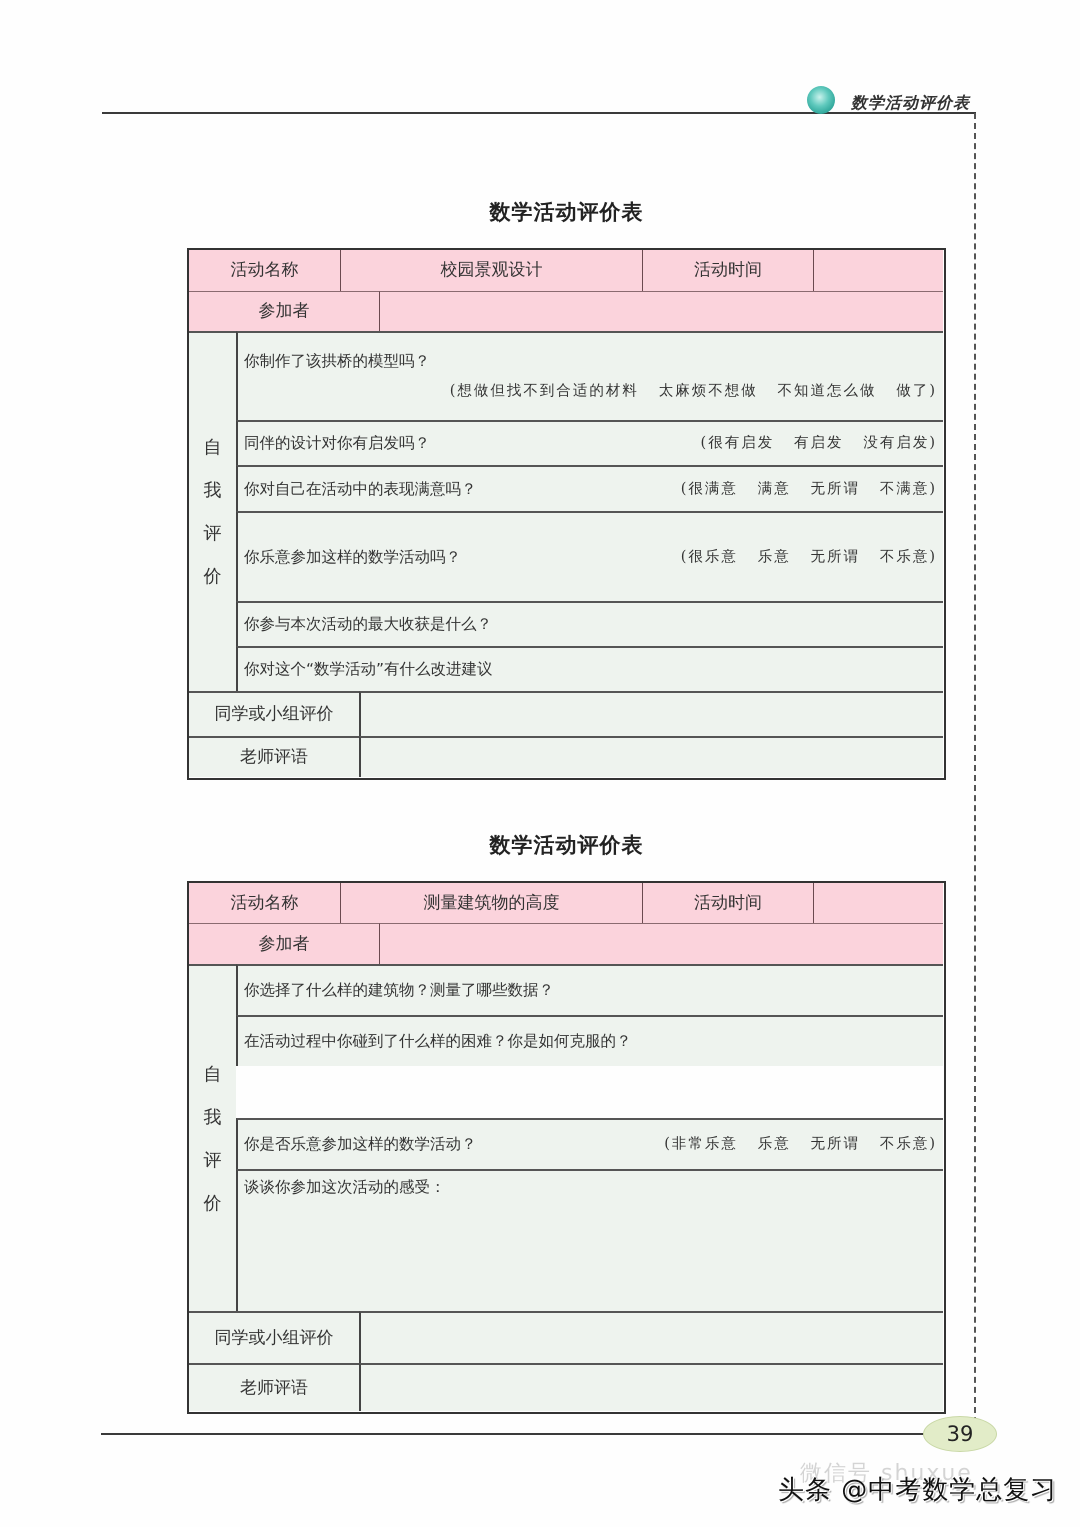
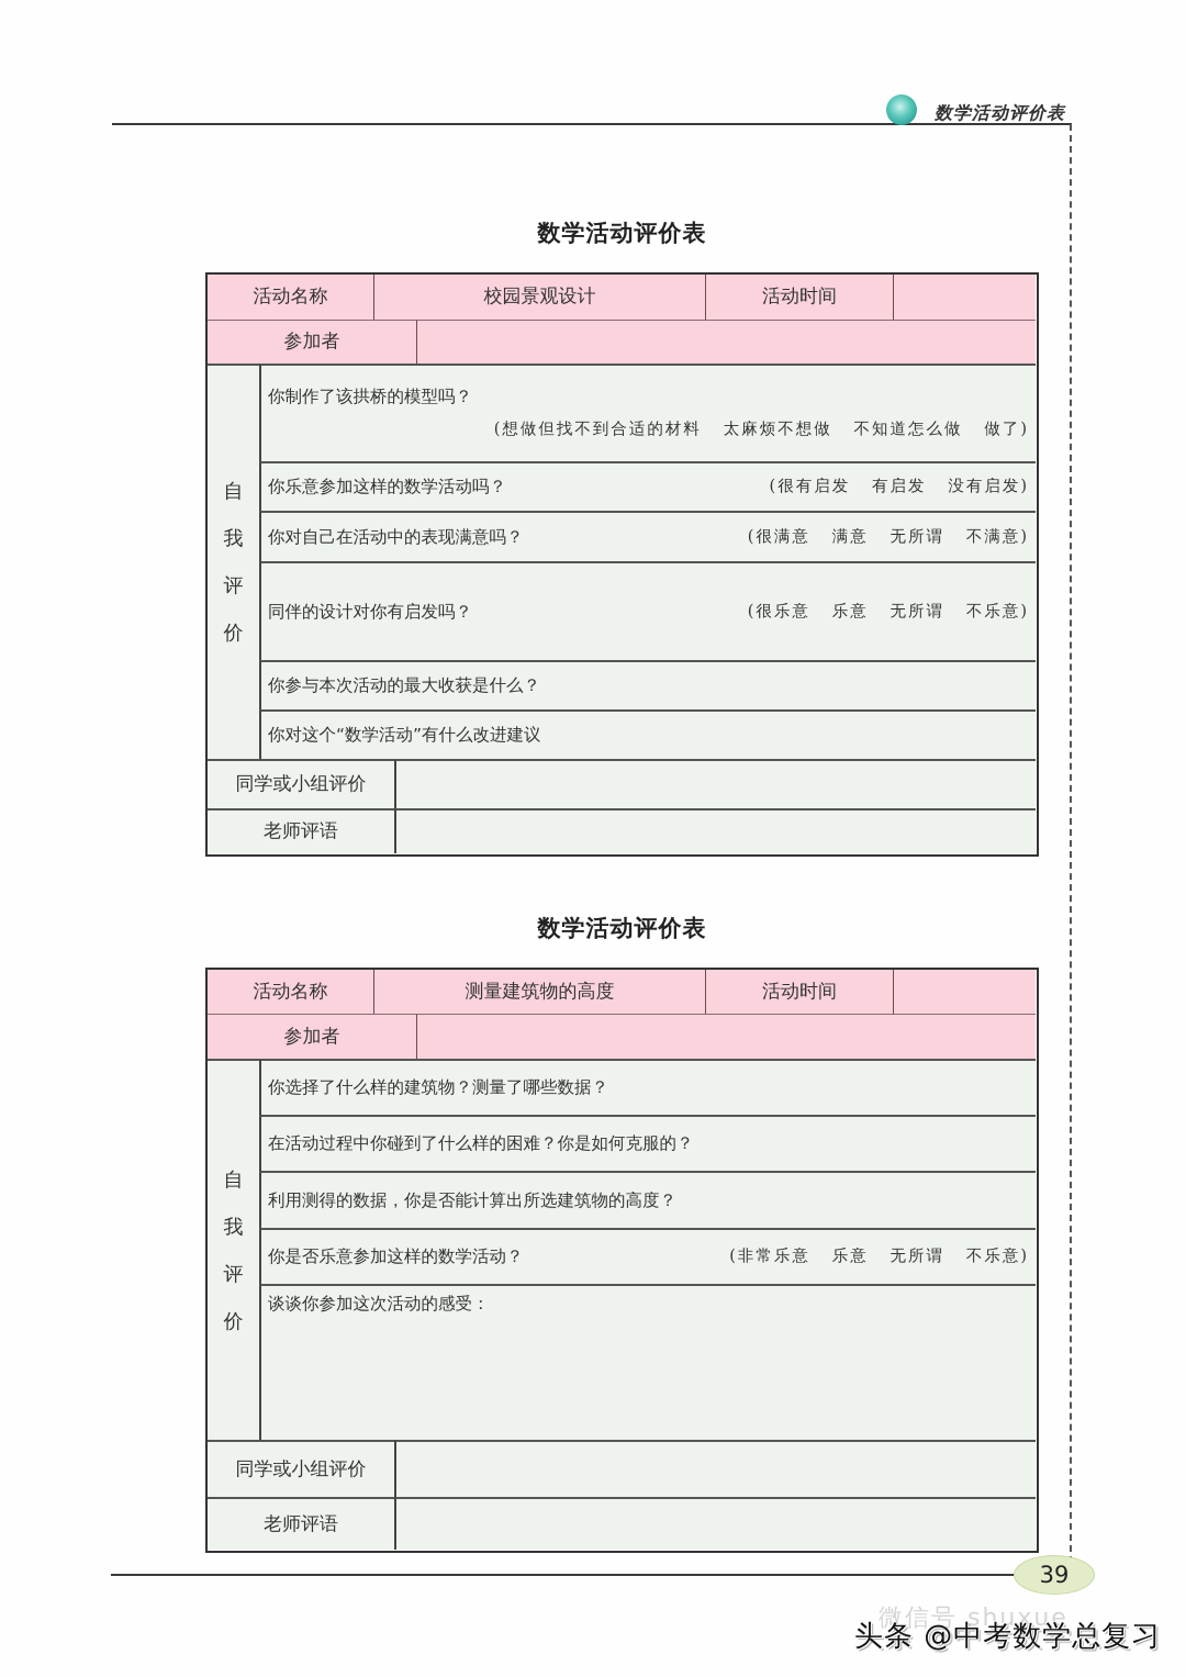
  数学活动评价表
  数学活动评价表
  活动名称
  校园景观设计
  活动时间
  参加者
  自
  我
  评
  价
  你制作了该拱桥的模型吗？
  (想做但找不到合适的材料 太麻烦不想做 不知道怎么做 做了)
- 同伴的设计对你有启发吗？
+ 你乐意参加这样的数学活动吗？
  (很有启发 有启发 没有启发)
  你对自己在活动中的表现满意吗？
  (很满意 满意 无所谓 不满意)
- 你乐意参加这样的数学活动吗？
+ 同伴的设计对你有启发吗？
  (很乐意 乐意 无所谓 不乐意)
  你参与本次活动的最大收获是什么？
  你对这个“数学活动”有什么改进建议
  同学或小组评价
  老师评语
  数学活动评价表
  活动名称
  测量建筑物的高度
  活动时间
  参加者
  自
  我
  评
  价
  你选择了什么样的建筑物？测量了哪些数据？
  在活动过程中你碰到了什么样的困难？你是如何克服的？
+ 利用测得的数据，你是否能计算出所选建筑物的高度？
  你是否乐意参加这样的数学活动？
  (非常乐意 乐意 无所谓 不乐意)
  谈谈你参加这次活动的感受：
  同学或小组评价
  老师评语
  39
  微信号 shuxue
  头条 @中考数学总复习
